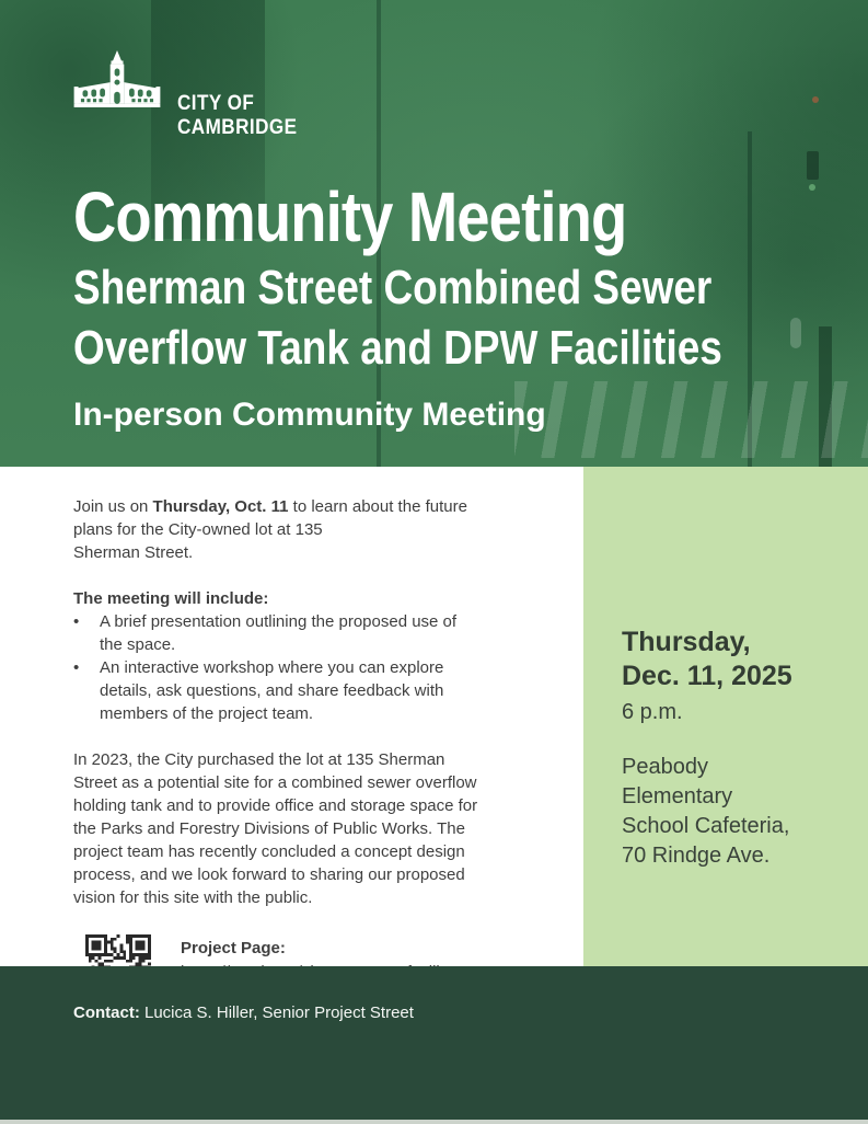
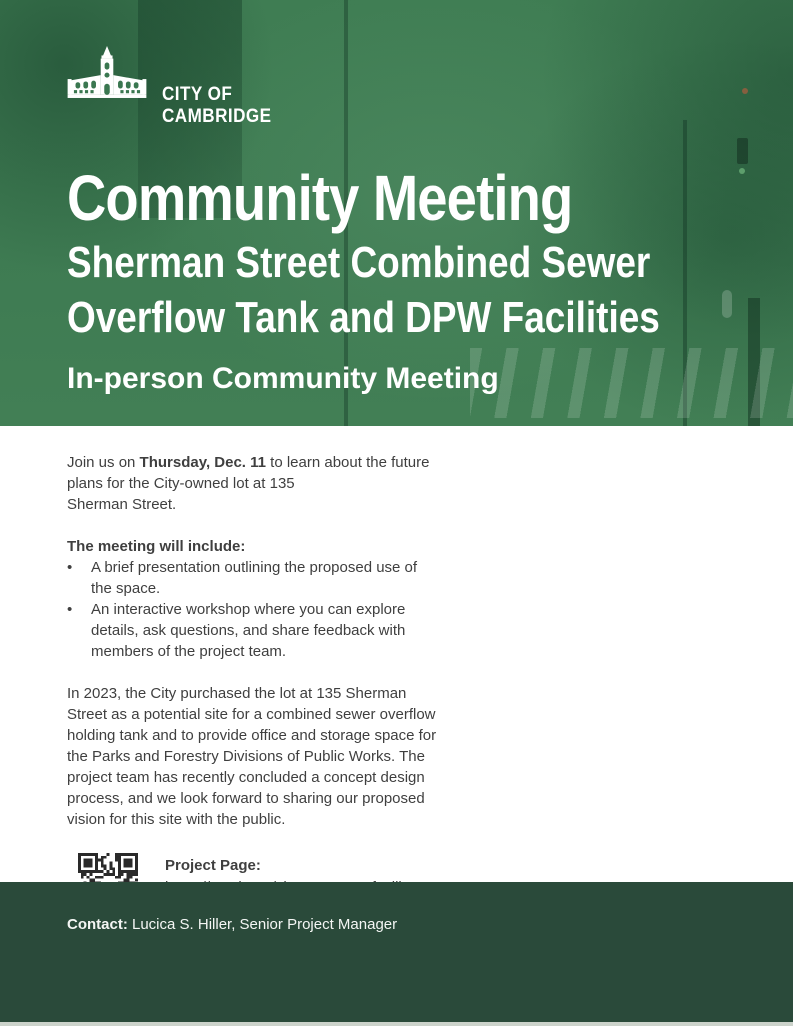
  CITY OF
  CAMBRIDGE
  Community Meeting
  Sherman Street Combined Sewer
  Overflow Tank and DPW Facilities
  In-person Community Meeting
- Join us on Thursday, Oct. 11 to learn about the future
+ Join us on Thursday, Dec. 11 to learn about the future
  plans for the City-owned lot at 135
  Sherman Street.
  The meeting will include:
  •
  A brief presentation outlining the proposed use of
  the space.
  •
  An interactive workshop where you can explore
  details, ask questions, and share feedback with
  members of the project team.
  In 2023, the City purchased the lot at 135 Sherman
  Street as a potential site for a combined sewer overflow
  holding tank and to provide office and storage space for
  the Parks and Forestry Divisions of Public Works. The
  project team has recently concluded a concept design
  process, and we look forward to sharing our proposed
  vision for this site with the public.
  Project Page:
- Thursday,
- Dec. 11, 2025
- 6 p.m.
- Peabody
- Elementary
- School Cafeteria,
- 70 Rindge Ave.
- Contact: Lucica S. Hiller, Senior Project Street
+ Contact: Lucica S. Hiller, Senior Project Manager
